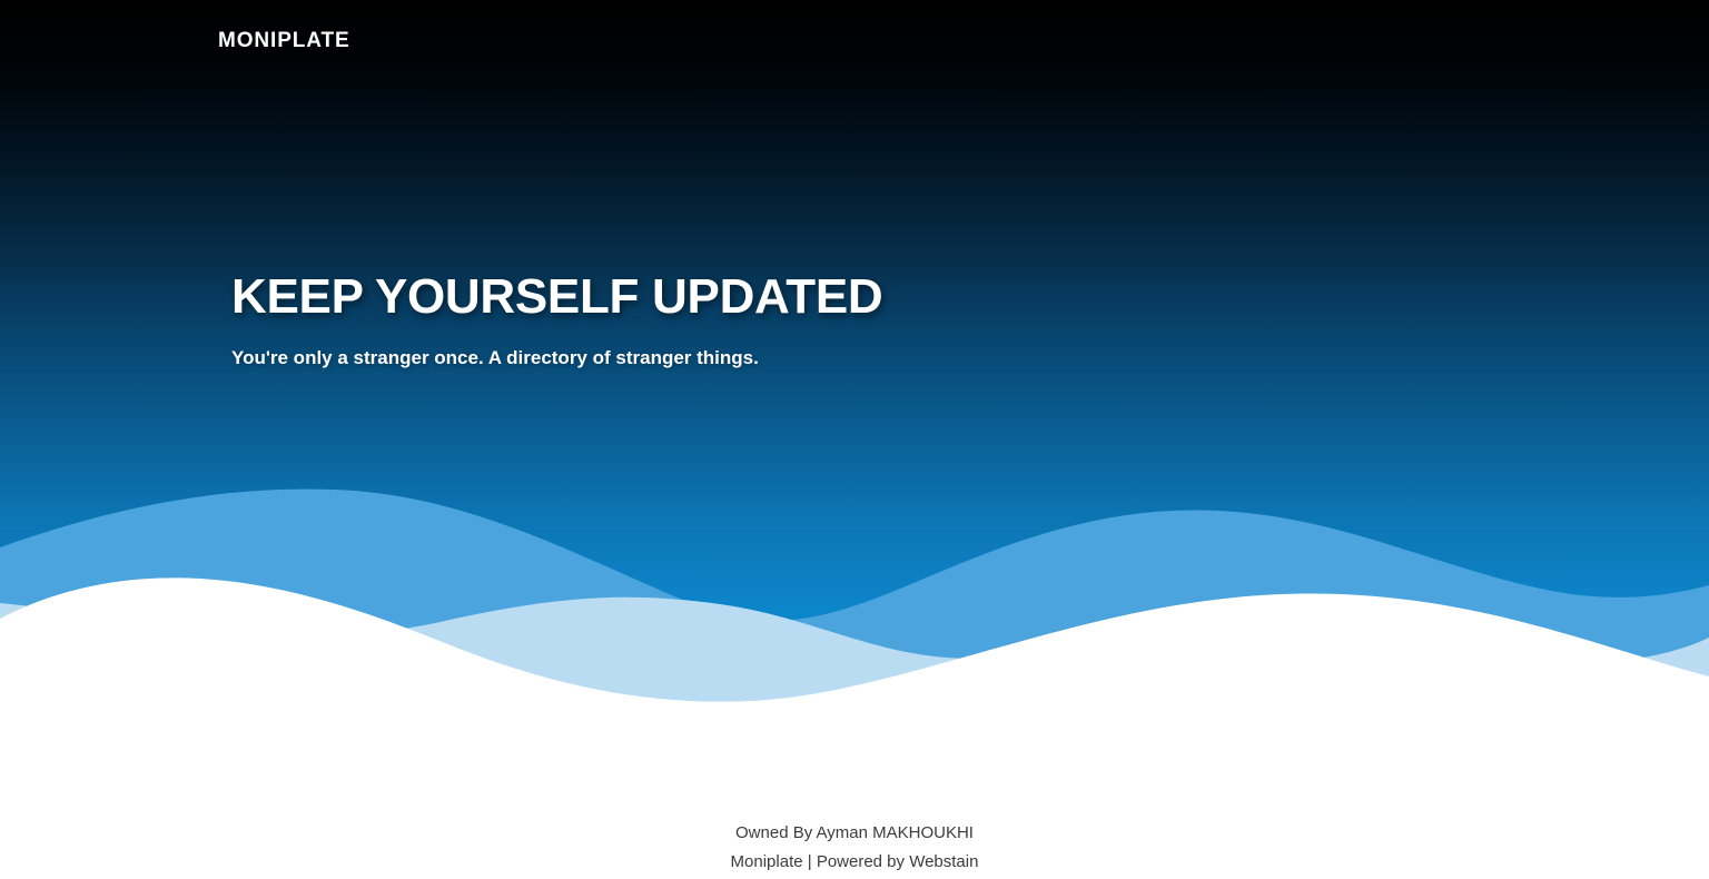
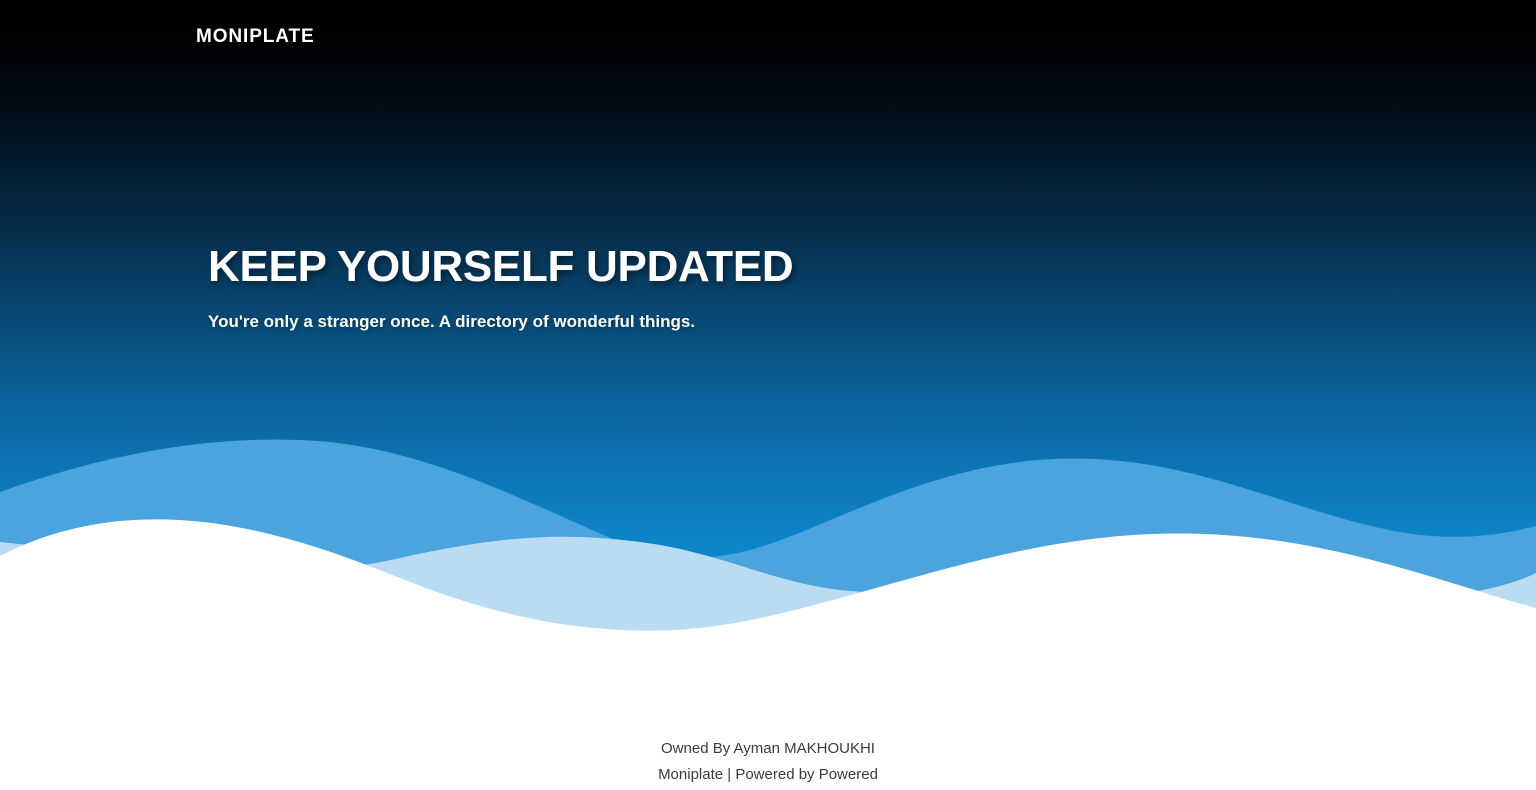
  MONIPLATE
  KEEP YOURSELF UPDATED
- You're only a stranger once. A directory of stranger things.
+ You're only a stranger once. A directory of wonderful things.
  Owned By Ayman MAKHOUKHI
- Moniplate | Powered by Webstain
+ Moniplate | Powered by Powered
